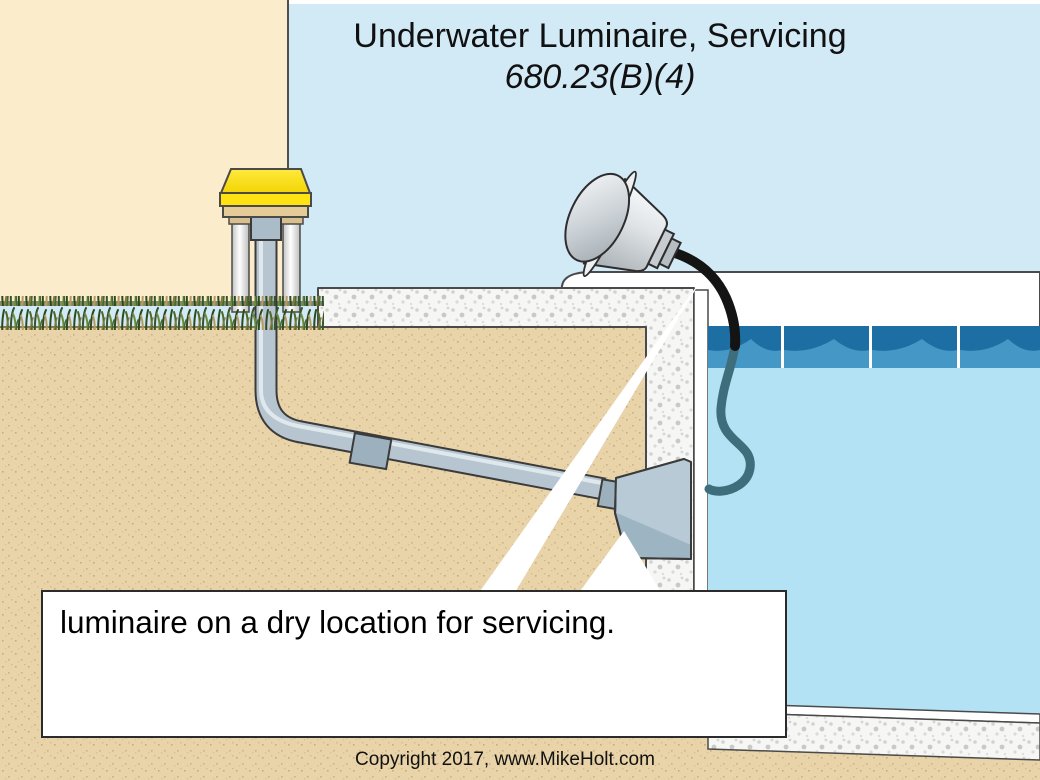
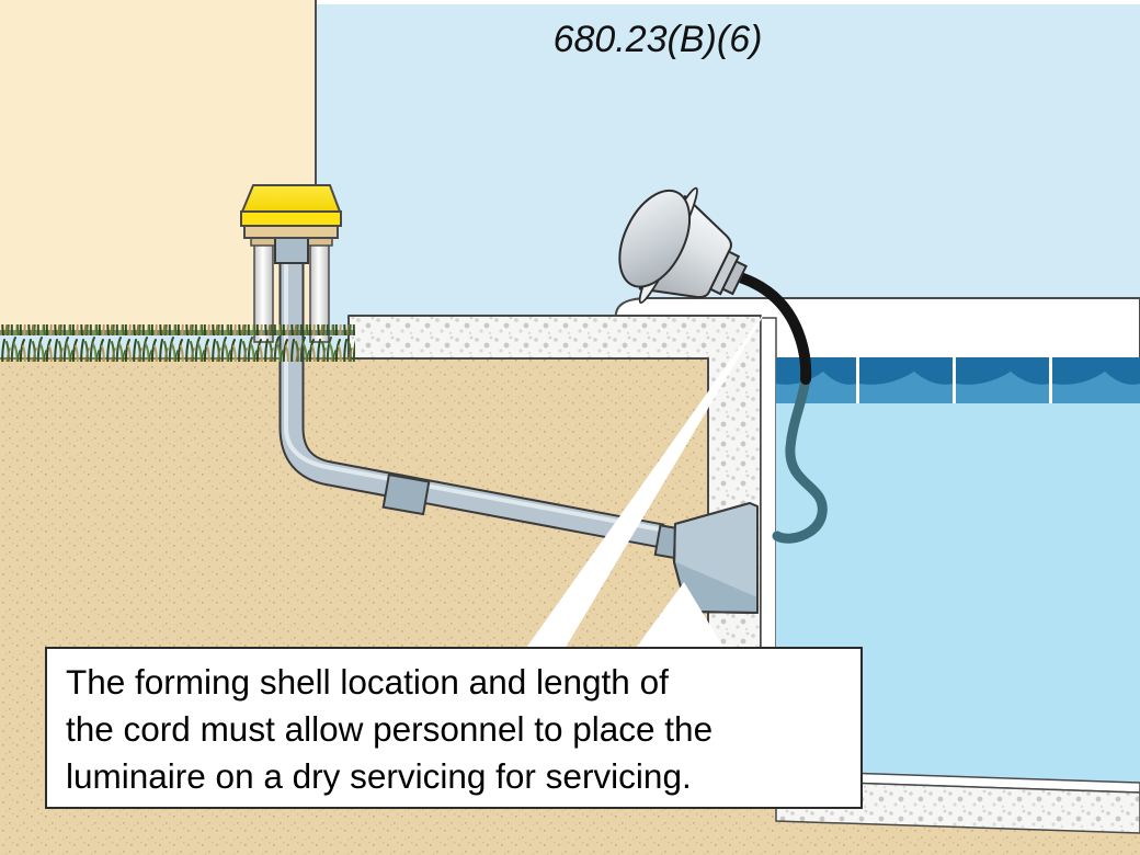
- Underwater Luminaire, Servicing
- 680.23(B)(4)
+ 680.23(B)(6)
+ The forming shell location and length of
+ the cord must allow personnel to place the
- luminaire on a dry location for servicing.
+ luminaire on a dry servicing for servicing.
- Copyright 2017, www.MikeHolt.com
